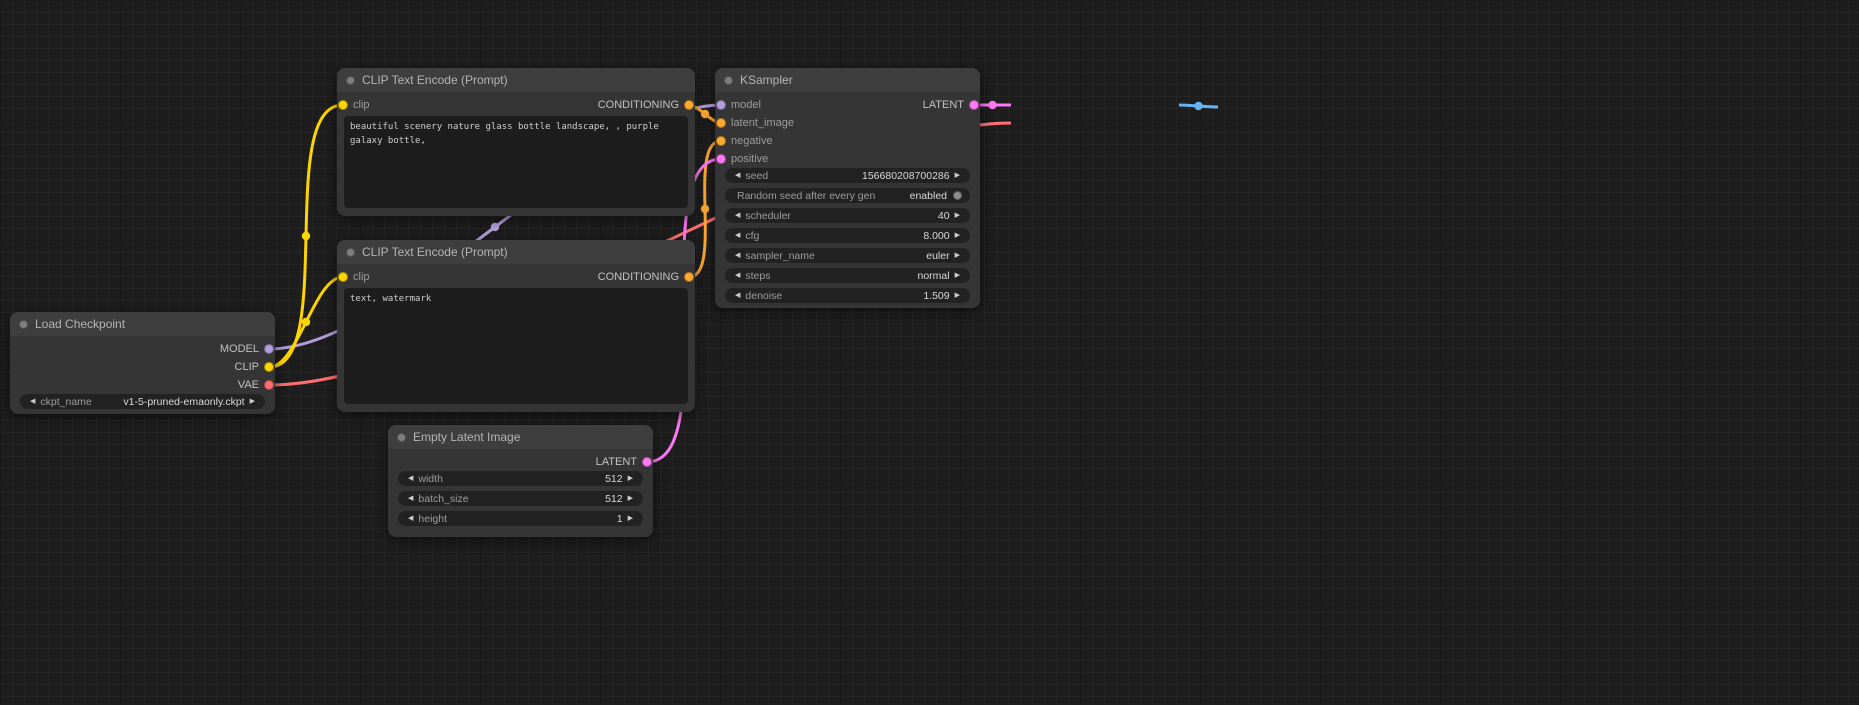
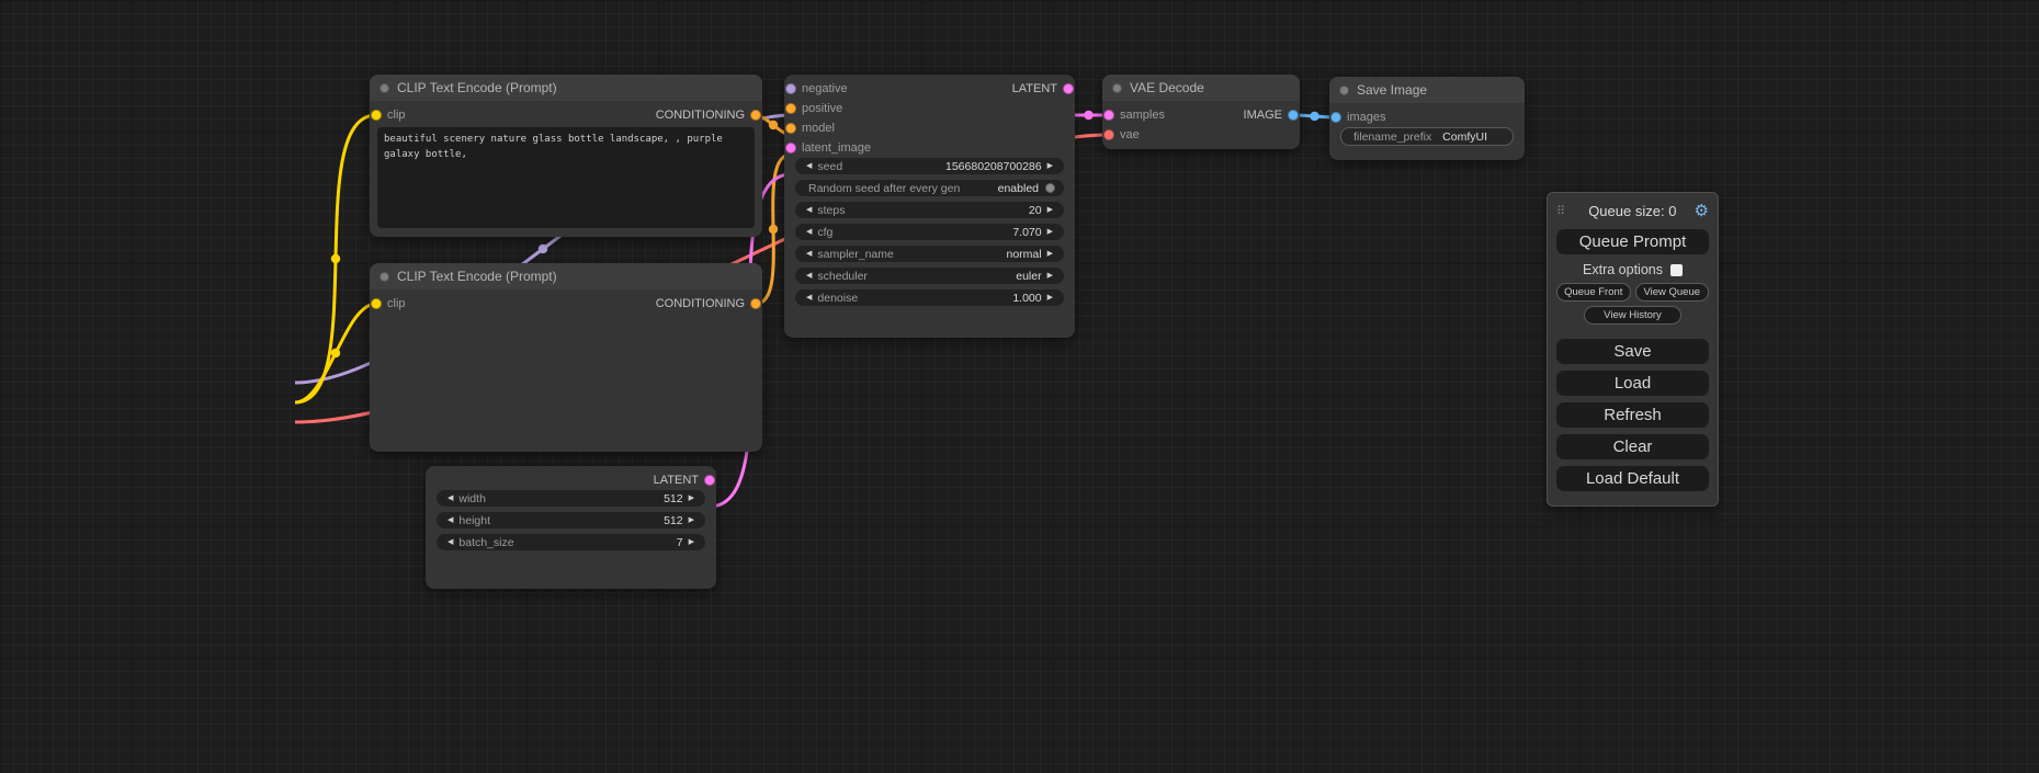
- Load Checkpoint
- MODEL
- CLIP
- VAE
- ckpt_name
- v1-5-pruned-emaonly.ckpt
  CLIP Text Encode (Prompt)
  clip
  CONDITIONING
  CLIP Text Encode (Prompt)
  clip
  CONDITIONING
- text, watermark
- Empty Latent Image
  LATENT
  width
  512
- batch_size
+ height
  512
- height
+ batch_size
- 1
+ 7
- KSampler
- model
+ negative
  LATENT
- latent_image
+ positive
- negative
+ model
- positive
+ latent_image
  seed
  156680208700286
  Random seed after every gen
  enabled
- scheduler
+ steps
- 40
+ 20
  cfg
- 8.000
+ 7.070
  sampler_name
- euler
+ normal
- steps
+ scheduler
- normal
+ euler
  denoise
- 1.509
+ 1.000
+ VAE Decode
+ samples
+ IMAGE
+ vae
+ Save Image
+ images
+ filename_prefix
+ ComfyUI
+ ⠿
+ Queue size: 0
+ ⚙
+ Queue Prompt
+ Extra options
+ Queue Front
+ View Queue
+ View History
+ Save
+ Load
+ Refresh
+ Clear
+ Load Default
